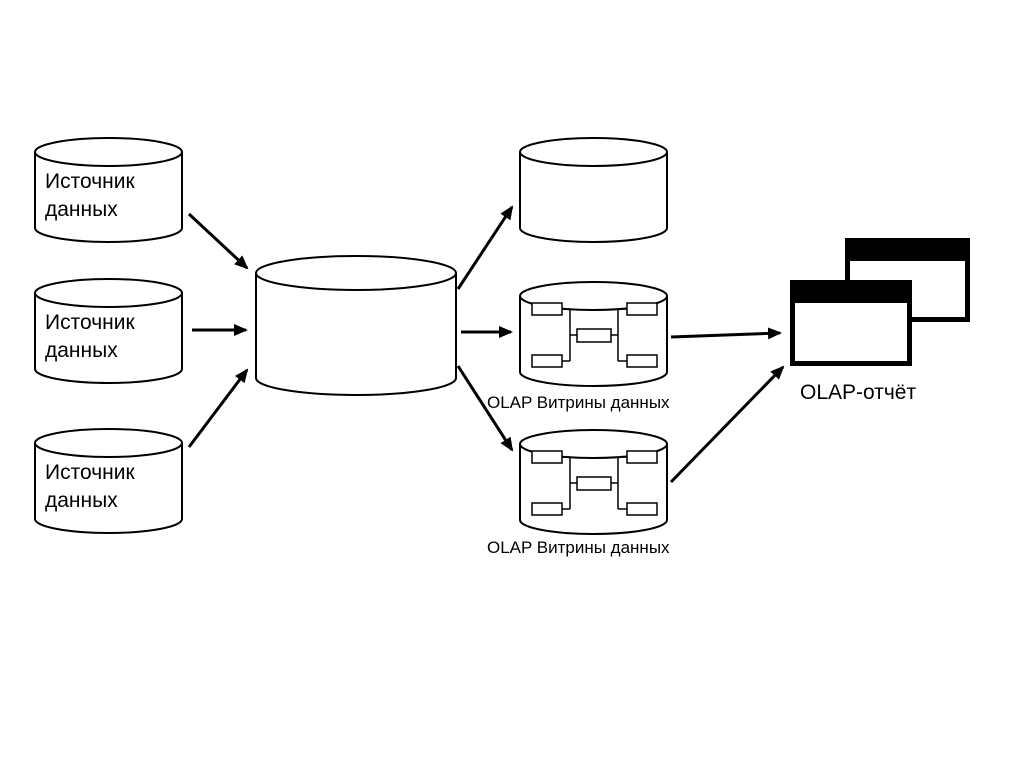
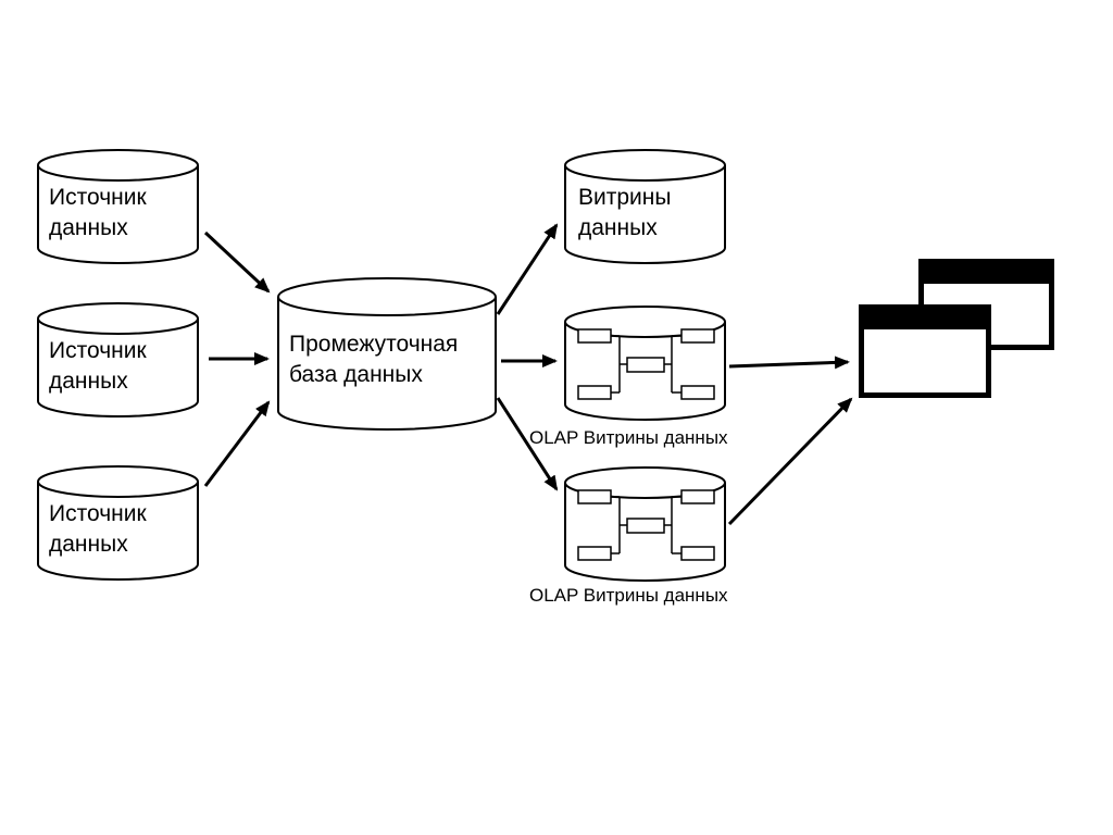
  Источник данных
  Источник данных
  Источник данных
+ Промежуточная база данных
+ Витрины данных
  OLAP Витрины данных
  OLAP Витрины данных
- OLAP-отчёт
